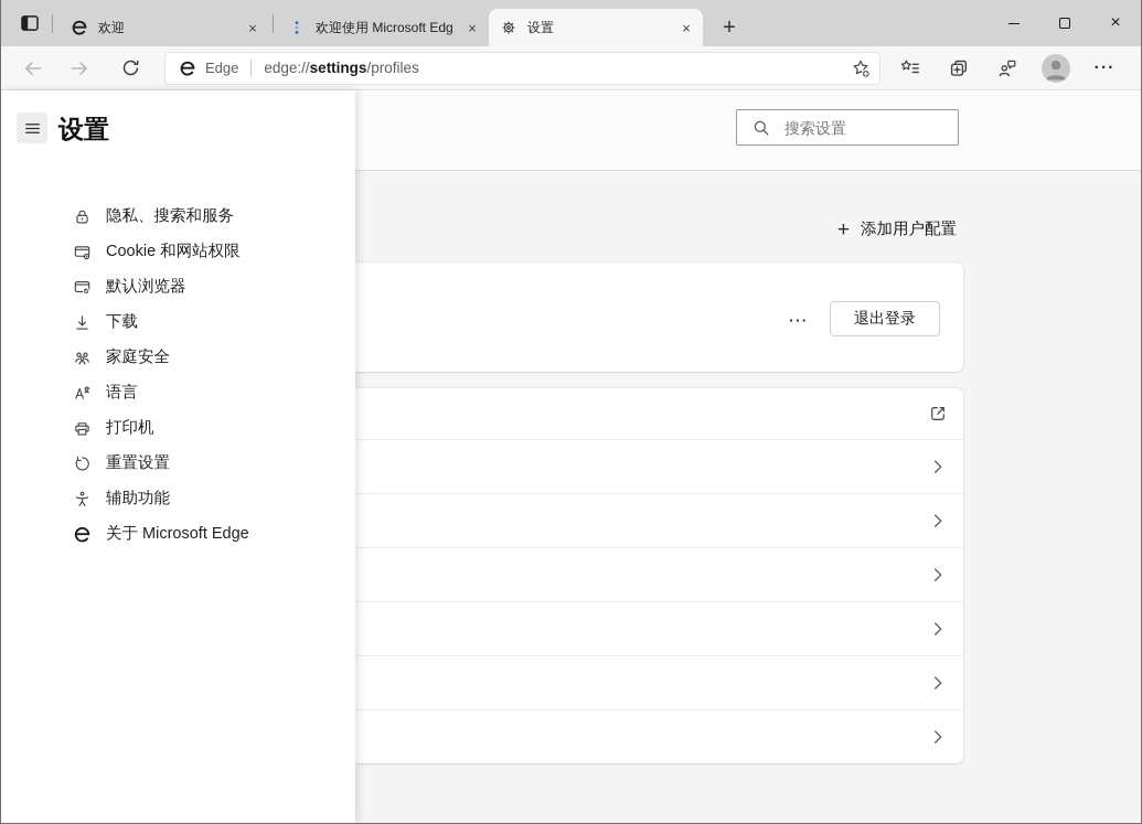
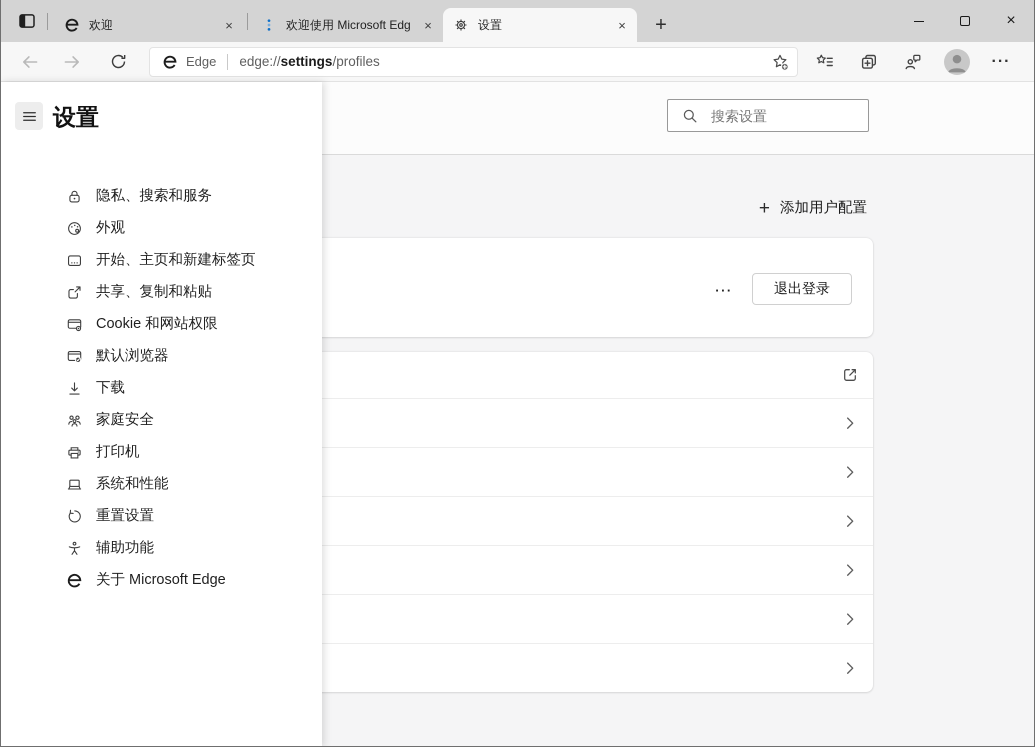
  欢迎
  ×
  欢迎使用 Microsoft Edg
  ×
  设置
  ×
  +
  ×
  Edge
  edge://settings/profiles
  ···
  搜索设置
  +
  添加用户配置
  ···
  退出登录
  设置
  隐私、搜索和服务
+ 外观
+ 开始、主页和新建标签页
+ 共享、复制和粘贴
  Cookie 和网站权限
  默认浏览器
  下载
  家庭安全
- 语言
  打印机
+ 系统和性能
  重置设置
  辅助功能
  关于 Microsoft Edge
